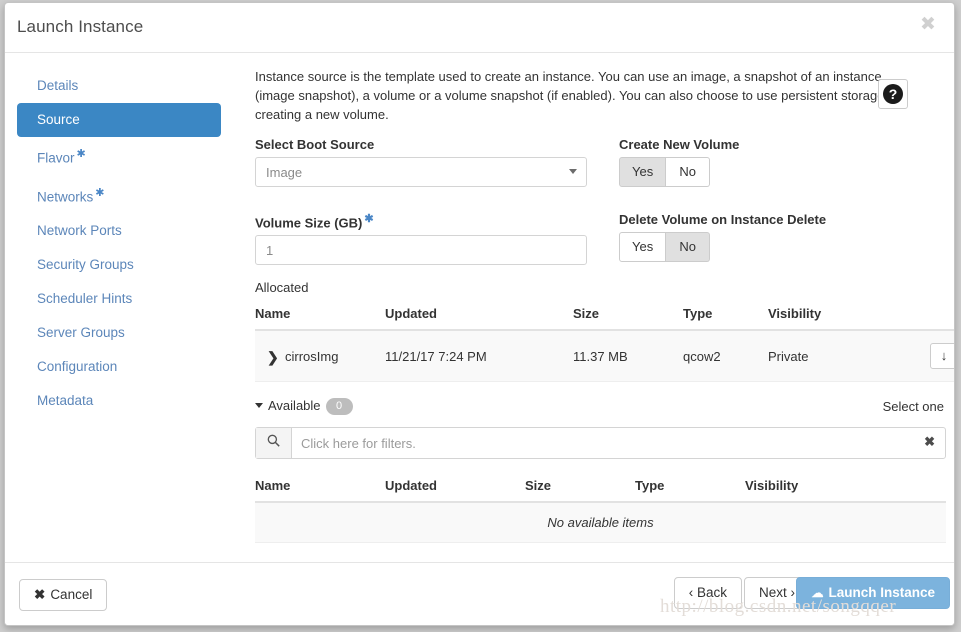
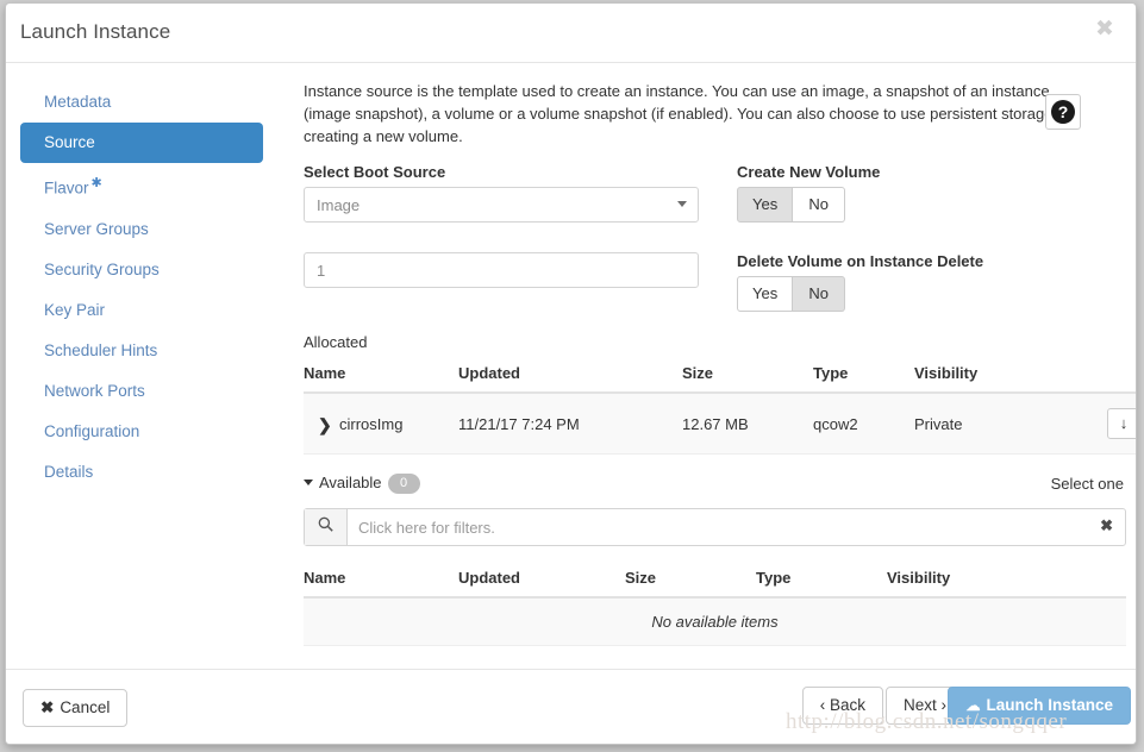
  Launch Instance
  ✖
- Details
+ Metadata
  Source
  Flavor ✱
- Networks ✱
- Network Ports
+ Server Groups
  Security Groups
+ Key Pair
  Scheduler Hints
- Server Groups
+ Network Ports
  Configuration
- Metadata
+ Details
  Instance source is the template used to create an instance. You can use an image, a snapshot of an instance (image snapshot), a volume or a volume snapshot (if enabled). You can also choose to use persistent storag creating a new volume.
  ?
  Select Boot Source
  Image
  Create New Volume
  Yes
  No
- Volume Size (GB) ✱
  1
  Delete Volume on Instance Delete
  Yes
  No
  Allocated
  Name	Updated	Size	Type	Visibility
- ❯ cirrosImg	11/21/17 7:24 PM	11.37 MB	qcow2	Private	↓
+ ❯ cirrosImg	11/21/17 7:24 PM	12.67 MB	qcow2	Private	↓
  Available 0
  Select one
  Click here for filters.
  ✖
  Name	Updated	Size	Type	Visibility
  No available items
  ✖ Cancel
  ‹ Back
  Next ›
  ☁ Launch Instance
  http://blog.csdn.net/songqqer
